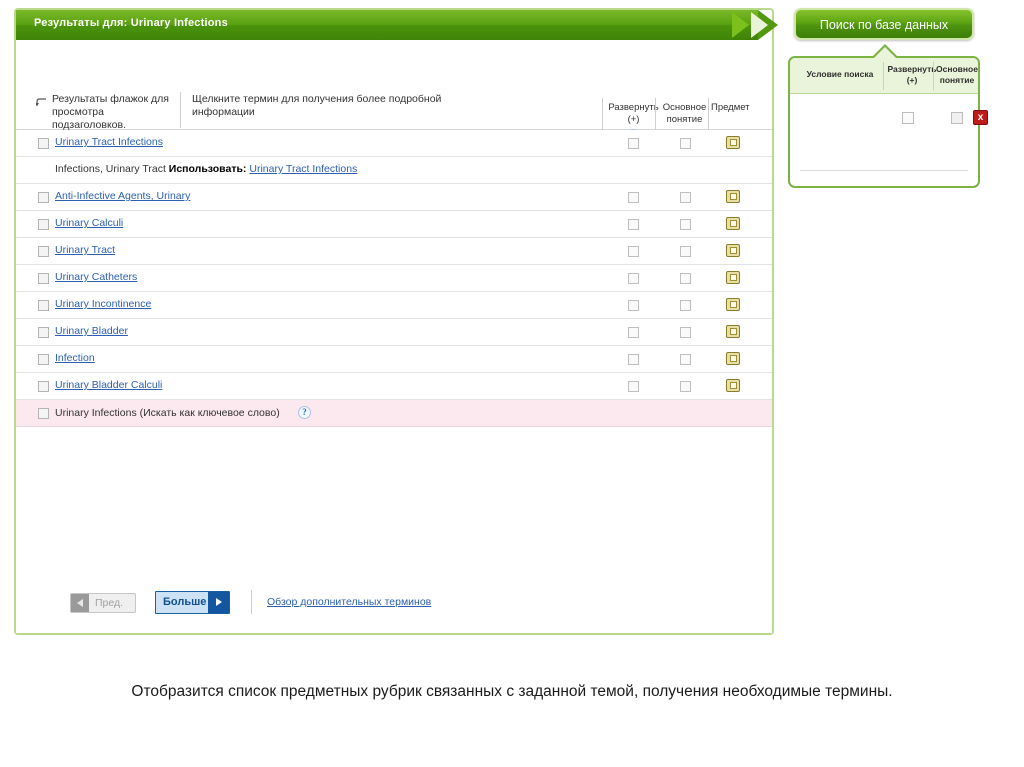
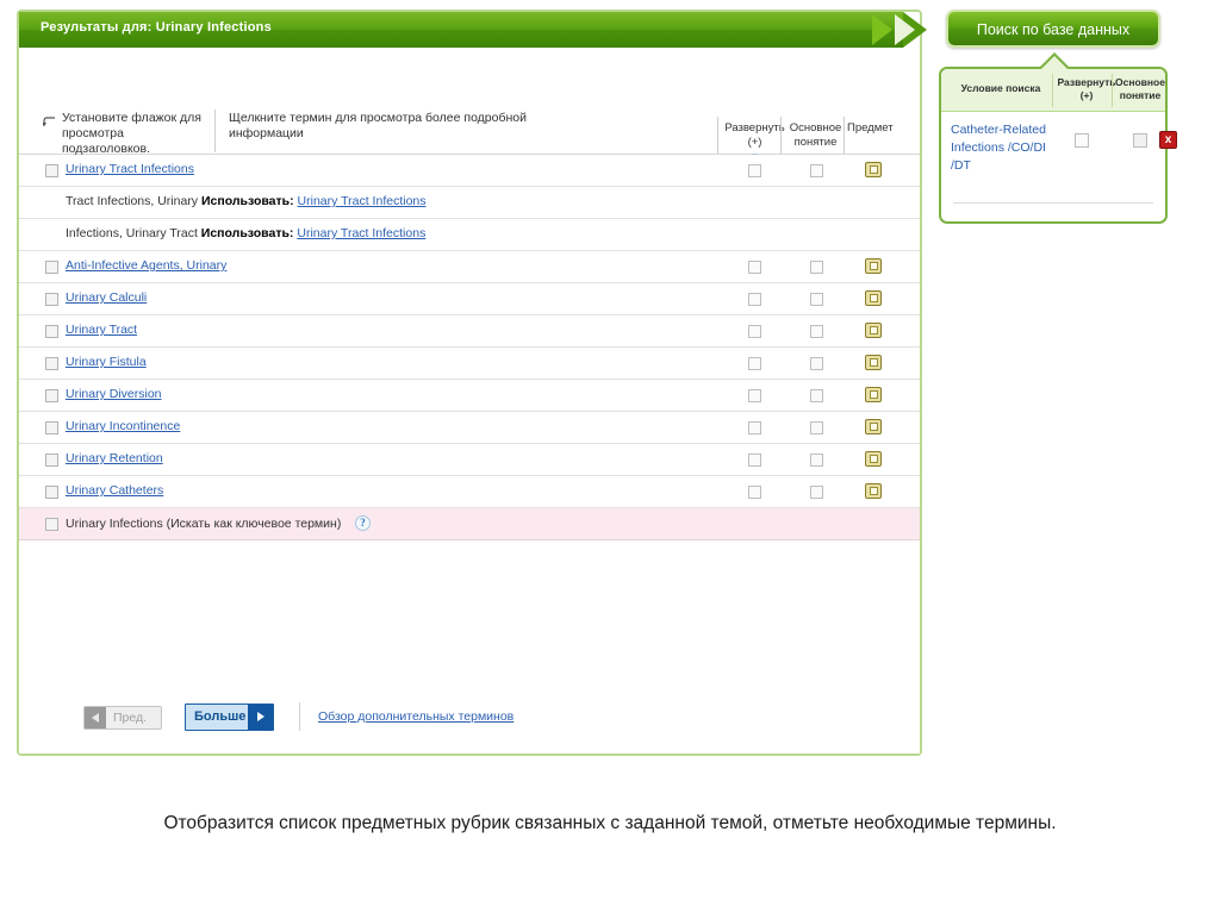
  Результаты для: Urinary Infections
- Результаты флажок для просмотра подзаголовков.
+ Установите флажок для просмотра подзаголовков.
- Щелкните термин для получения более подробной информации
+ Щелкните термин для просмотра более подробной информации
  Развернуть
  (+)
  Основное
  понятие
  Предмет
  Urinary Tract Infections
+ Tract Infections, Urinary Использовать: Urinary Tract Infections
  Infections, Urinary Tract Использовать: Urinary Tract Infections
  Anti-Infective Agents, Urinary
  Urinary Calculi
  Urinary Tract
+ Urinary Fistula
+ Urinary Diversion
- Urinary Catheters
+ Urinary Incontinence
+ Urinary Retention
- Urinary Incontinence
+ Urinary Catheters
- Urinary Bladder
- Infection
- Urinary Bladder Calculi
- Urinary Infections (Искать как ключевое слово)
+ Urinary Infections (Искать как ключевое термин)
  ?
  Пред.
  Больше
  Обзор дополнительных терминов
  Поиск по базе данных
  Условие поиска
  Развернут
  (+)
  Основное
  понятие
+ Catheter-Related Infections /CO/DI /DT
  x
- Отобразится список предметных рубрик связанных с заданной темой, получения необходимые термины.
+ Отобразится список предметных рубрик связанных с заданной темой, отметьте необходимые термины.
